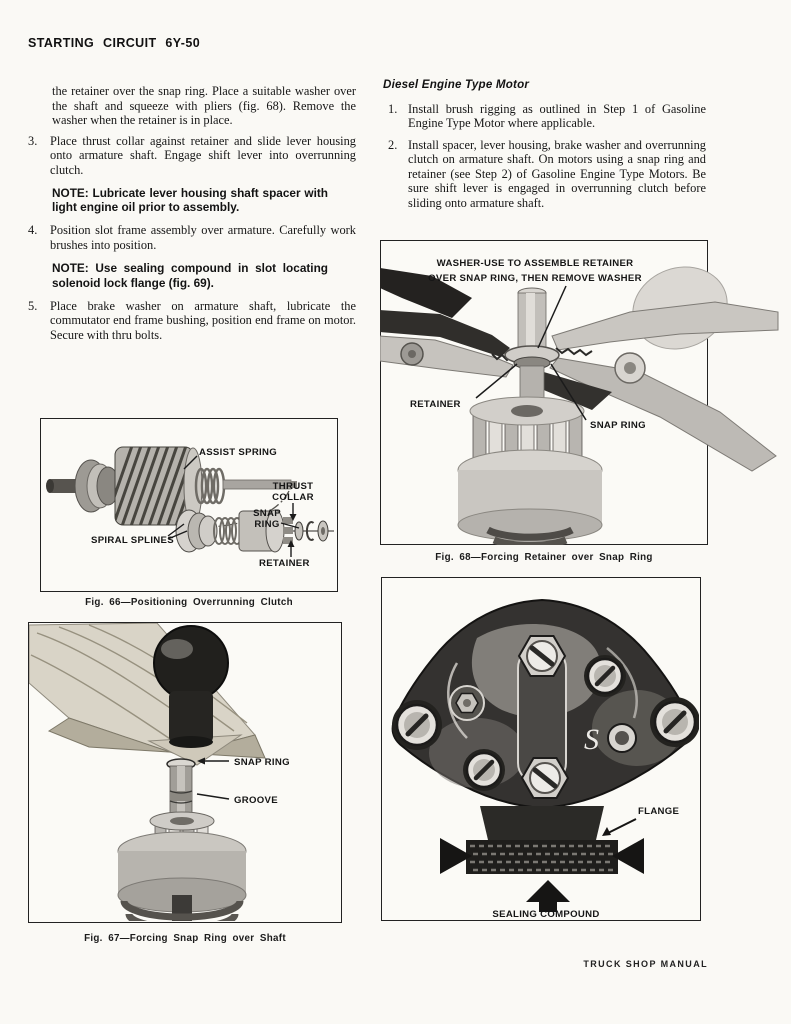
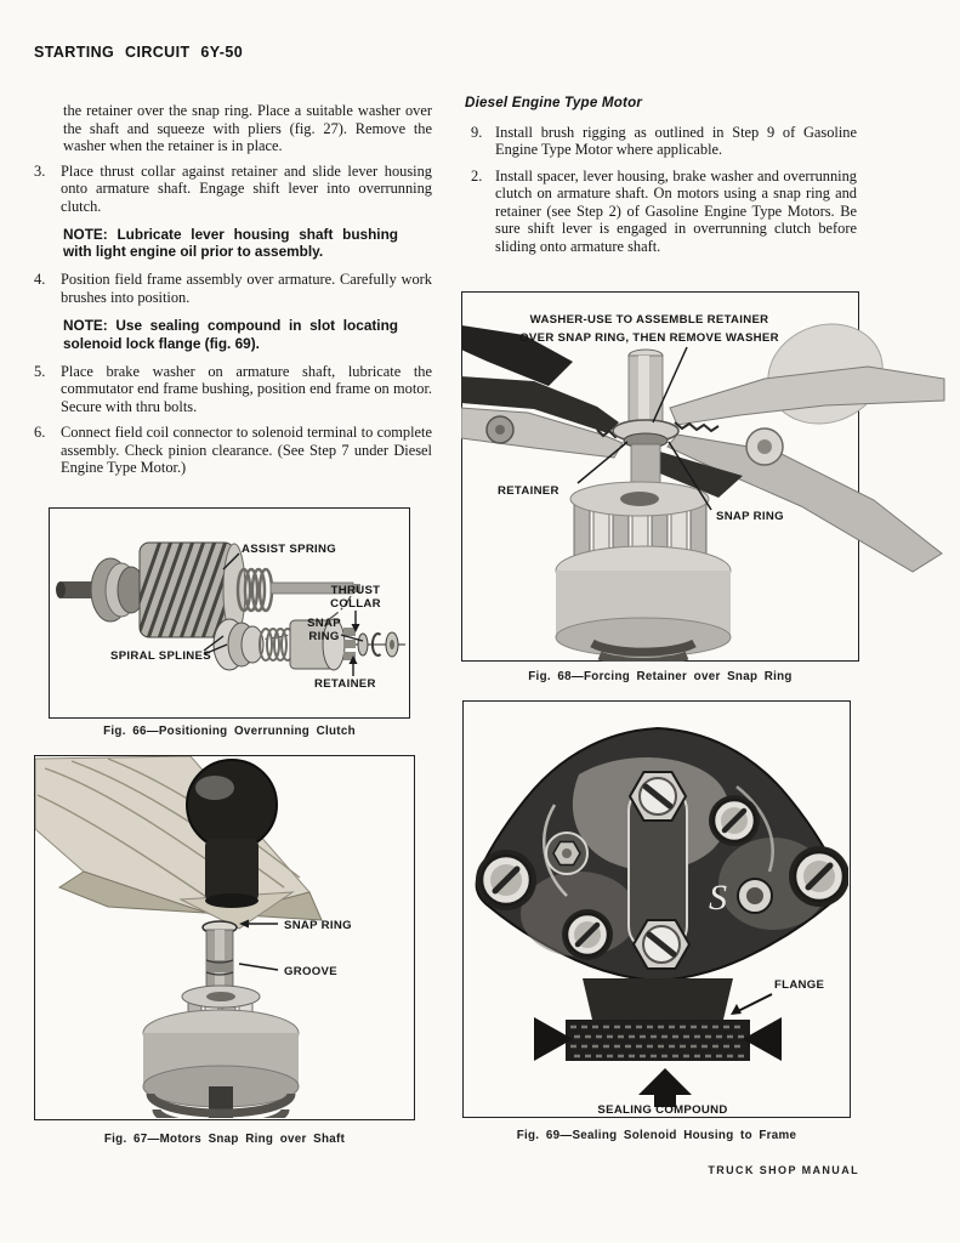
  STARTING CIRCUIT 6Y-50
- the retainer over the snap ring. Place a suitable washer over the shaft and squeeze with pliers (fig. 68). Remove the washer when the retainer is in place.
+ the retainer over the snap ring. Place a suitable washer over the shaft and squeeze with pliers (fig. 27). Remove the washer when the retainer is in place.
  3.
  Place thrust collar against retainer and slide lever housing onto armature shaft. Engage shift lever into overrunning clutch.
- NOTE: Lubricate lever housing shaft spacer with light engine oil prior to assembly.
+ NOTE: Lubricate lever housing shaft bushing with light engine oil prior to assembly.
  4.
- Position slot frame assembly over armature. Carefully work brushes into position.
+ Position field frame assembly over armature. Carefully work brushes into position.
  NOTE: Use sealing compound in slot locating solenoid lock flange (fig. 69).
  5.
  Place brake washer on armature shaft, lubricate the commutator end frame bushing, position end frame on motor. Secure with thru bolts.
+ 6.
+ Connect field coil connector to solenoid terminal to complete assembly. Check pinion clearance. (See Step 7 under Diesel Engine Type Motor.)
  Diesel Engine Type Motor
- 1.
+ 9.
- Install brush rigging as outlined in Step 1 of Gasoline Engine Type Motor where applicable.
+ Install brush rigging as outlined in Step 9 of Gasoline Engine Type Motor where applicable.
  2.
  Install spacer, lever housing, brake washer and overrunning clutch on armature shaft. On motors using a snap ring and retainer (see Step 2) of Gasoline Engine Type Motors. Be sure shift lever is engaged in overrunning clutch before sliding onto armature shaft.
  ASSIST SPRING
  THRUST
  COLLAR
  SNAP
  RING
  SPIRAL SPLINES
  RETAINER
  Fig. 66—Positioning Overrunning Clutch
  SNAP RING
  GROOVE
- Fig. 67—Forcing Snap Ring over Shaft
+ Fig. 67—Motors Snap Ring over Shaft
  WASHER-USE TO ASSEMBLE RETAINER
  OVER SNAP RING, THEN REMOVE WASHER
  RETAINER
  SNAP RING
  Fig. 68—Forcing Retainer over Snap Ring
  S
  FLANGE
  SEALING COMPOUND
+ Fig. 69—Sealing Solenoid Housing to Frame
  TRUCK SHOP MANUAL
